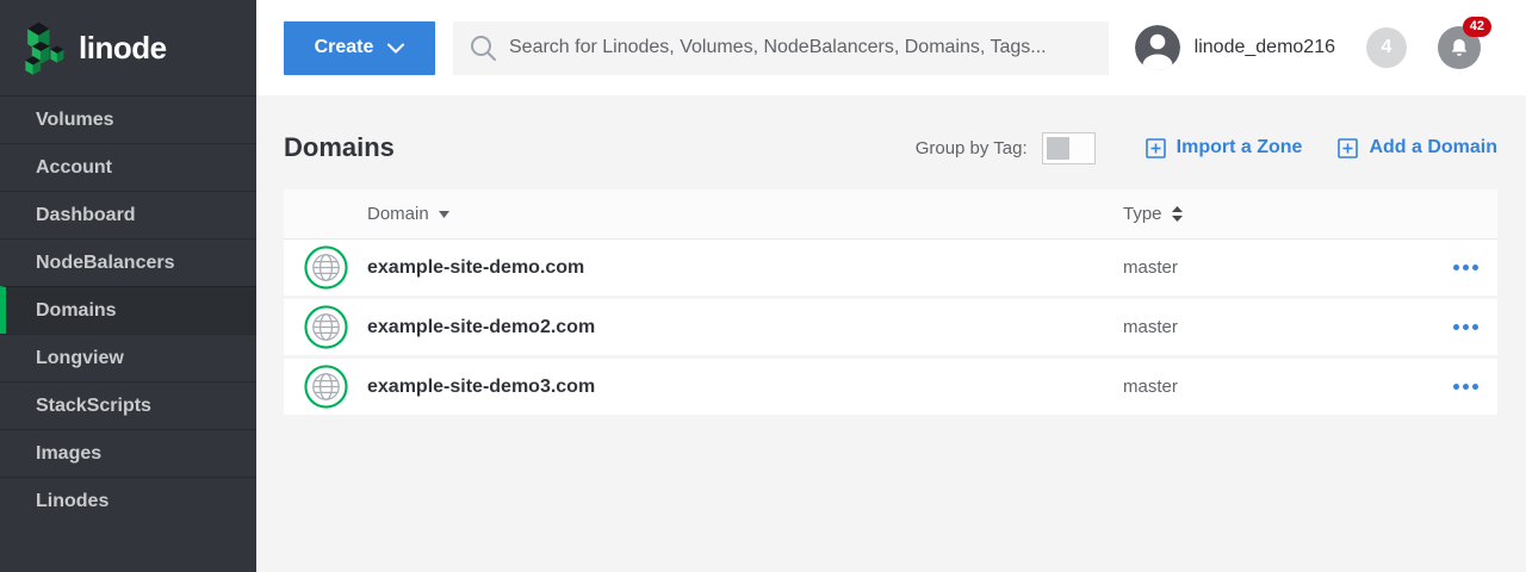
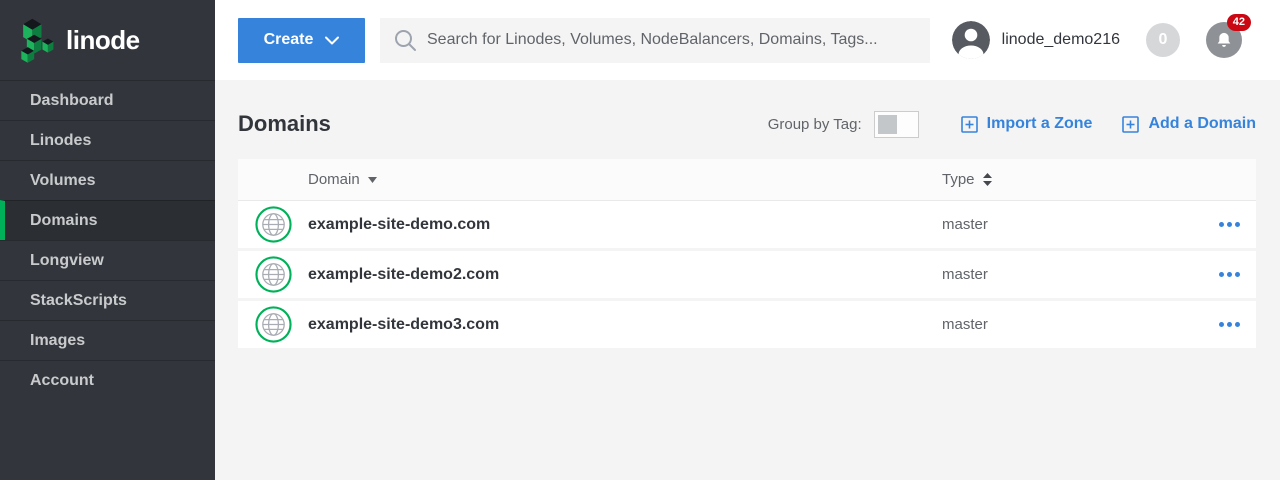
  linode
- Volumes
+ Dashboard
- Account
+ Linodes
- Dashboard
+ Volumes
- NodeBalancers
  Domains
  Longview
  StackScripts
  Images
- Linodes
+ Account
  Create
  Search for Linodes, Volumes, NodeBalancers, Domains, Tags...
  linode_demo216
- 4
+ 0
  42
  Domains
  Group by Tag:
  Import a Zone
  Add a Domain
  Domain
  Type
  example-site-demo.com
  master
  example-site-demo2.com
  master
  example-site-demo3.com
  master
